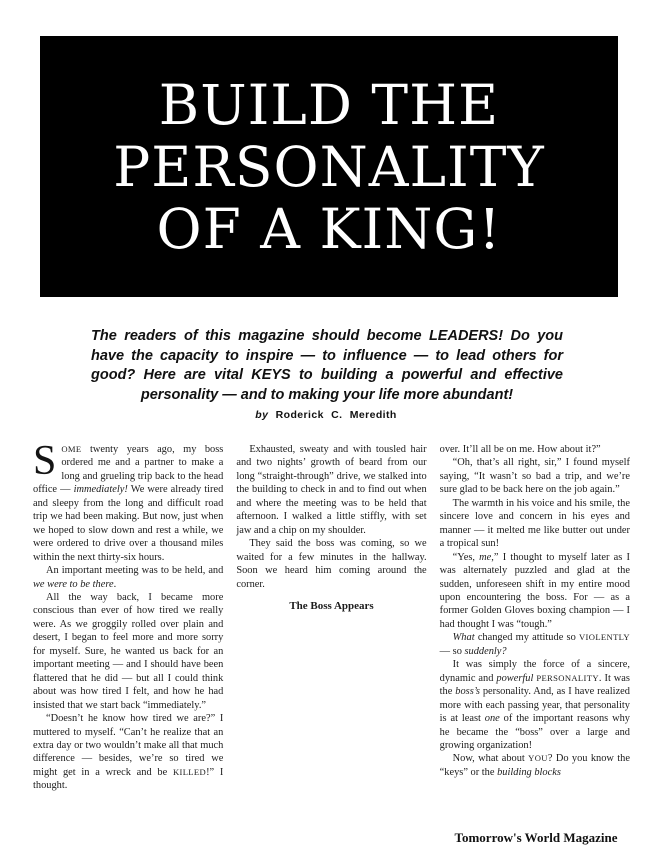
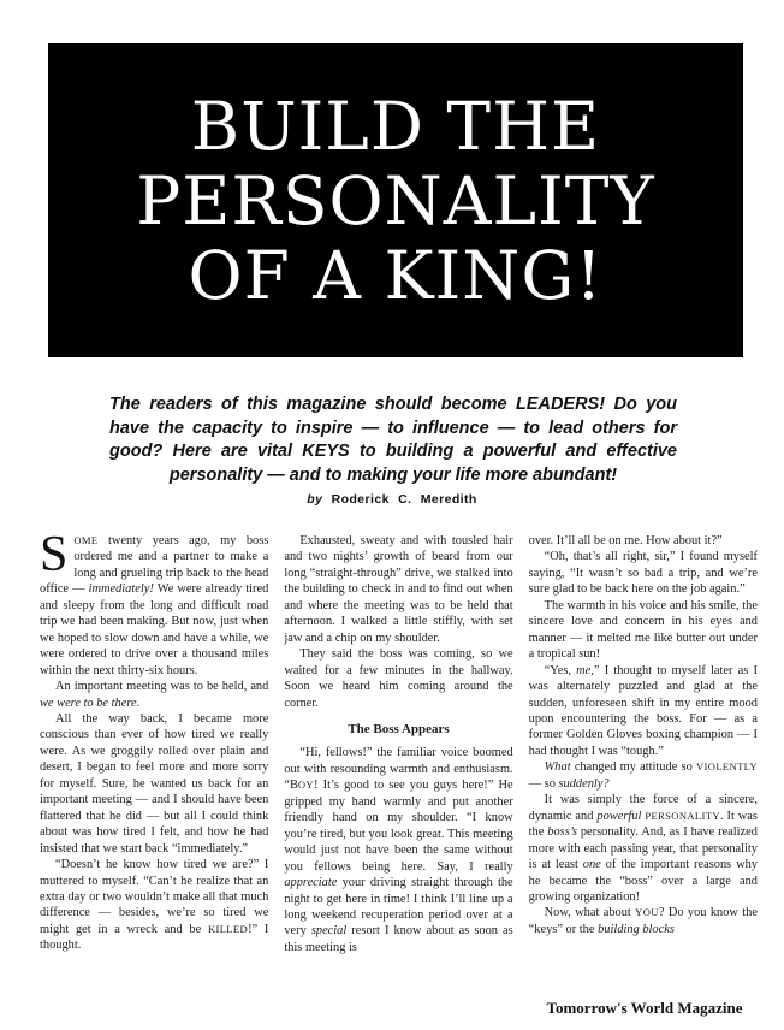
  BUILD THE
  PERSONALITY
  OF A KING!
  The readers of this magazine should become LEADERS! Do you have the capacity to inspire — to influence — to lead others for good? Here are vital KEYS to building a powerful and effective personality — and to making your life more abundant!
  by Roderick C. Meredith
  S
- OME twenty years ago, my boss ordered me and a partner to make a long and grueling trip back to the head office — immediately! We were already tired and sleepy from the long and difficult road trip we had been making. But now, just when we hoped to slow down and rest a while, we were ordered to drive over a thousand miles within the next thirty-six hours.
+ OME twenty years ago, my boss ordered me and a partner to make a long and grueling trip back to the head office — immediately! We were already tired and sleepy from the long and difficult road trip we had been making. But now, just when we hoped to slow down and have a while, we were ordered to drive over a thousand miles within the next thirty-six hours.
  An important meeting was to be held, and we were to be there.
  All the way back, I became more conscious than ever of how tired we really were. As we groggily rolled over plain and desert, I began to feel more and more sorry for myself. Sure, he wanted us back for an important meeting — and I should have been flattered that he did — but all I could think about was how tired I felt, and how he had insisted that we start back “immediately.”
  “Doesn’t he know how tired we are?” I muttered to myself. “Can’t he realize that an extra day or two wouldn’t make all that much difference — besides, we’re so tired we might get in a wreck and be KILLED!” I thought.
  Exhausted, sweaty and with tousled hair and two nights’ growth of beard from our long “straight-through” drive, we stalked into the building to check in and to find out when and where the meeting was to be held that afternoon. I walked a little stiffly, with set jaw and a chip on my shoulder.
  They said the boss was coming, so we waited for a few minutes in the hallway. Soon we heard him coming around the corner.
  The Boss Appears
+ “Hi, fellows!” the familiar voice boomed out with resounding warmth and enthusiasm. “BOY! It’s good to see you guys here!” He gripped my hand warmly and put another friendly hand on my shoulder. “I know you’re tired, but you look great. This meeting would just not have been the same without you fellows being here. Say, I really appreciate your driving straight through the night to get here in time! I think I’ll line up a long weekend recuperation period over at a very special resort I know about as soon as this meeting is
  over. It’ll all be on me. How about it?”
  “Oh, that’s all right, sir,” I found myself saying, “It wasn’t so bad a trip, and we’re sure glad to be back here on the job again.”
  The warmth in his voice and his smile, the sincere love and concern in his eyes and manner — it melted me like butter out under a tropical sun!
  “Yes, me,” I thought to myself later as I was alternately puzzled and glad at the sudden, unforeseen shift in my entire mood upon encountering the boss. For — as a former Golden Gloves boxing champion — I had thought I was “tough.”
  What changed my attitude so VIOLENTLY — so suddenly?
  It was simply the force of a sincere, dynamic and powerful PERSONALITY. It was the boss’s personality. And, as I have realized more with each passing year, that personality is at least one of the important reasons why he became the “boss” over a large and growing organization!
  Now, what about YOU? Do you know the “keys” or the building blocks
  Tomorrow's World Magazine
